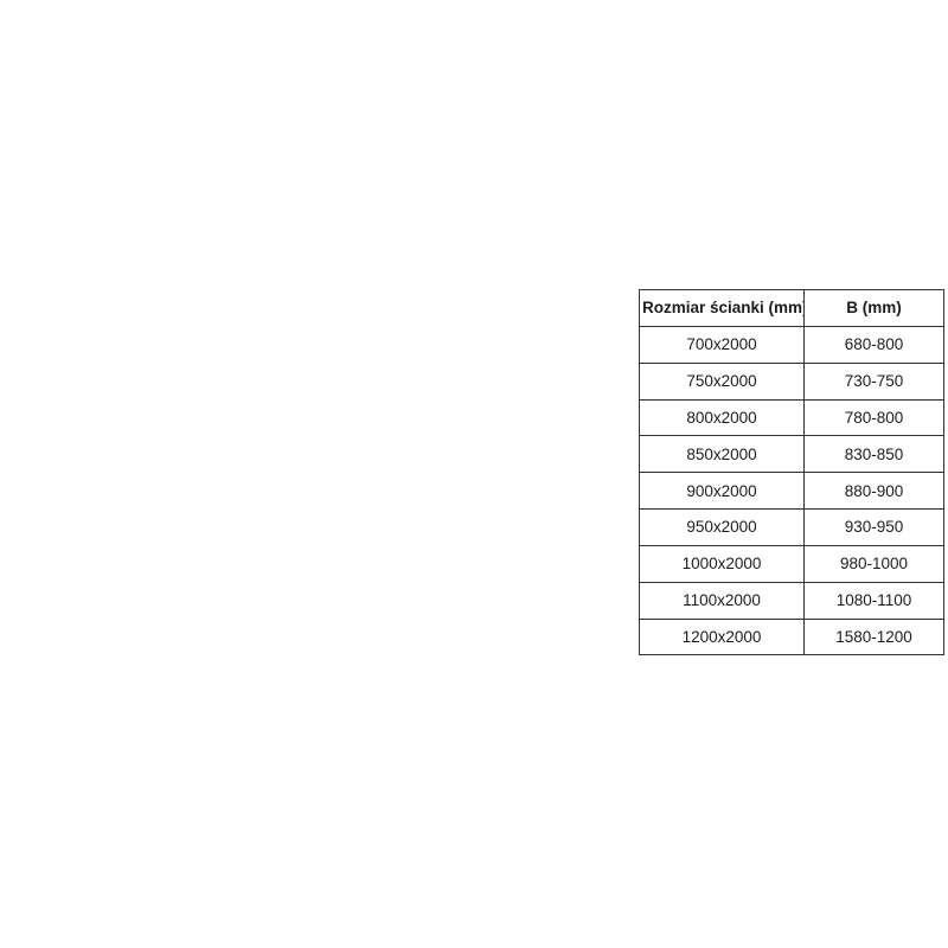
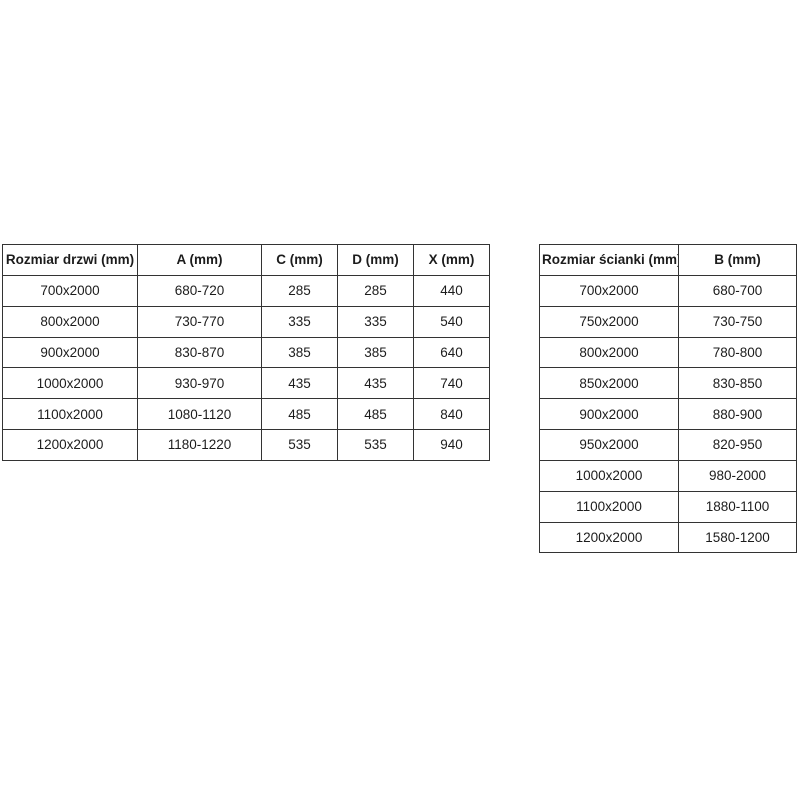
+ Rozmiar drzwi (mm)	A (mm)	C (mm)	D (mm)	X (mm)
+ 700x2000	680-720	285	285	440
+ 800x2000	730-770	335	335	540
+ 900x2000	830-870	385	385	640
+ 1000x2000	930-970	435	435	740
+ 1100x2000	1080-1120	485	485	840
+ 1200x2000	1180-1220	535	535	940
  Rozmiar ścianki (mm	B (mm)
- 700x2000	680-800
+ 700x2000	680-700
  750x2000	730-750
  800x2000	780-800
  850x2000	830-850
  900x2000	880-900
- 950x2000	930-950
+ 950x2000	820-950
- 1000x2000	980-1000
+ 1000x2000	980-2000
- 1100x2000	1080-1100
+ 1100x2000	1880-1100
  1200x2000	1580-1200
